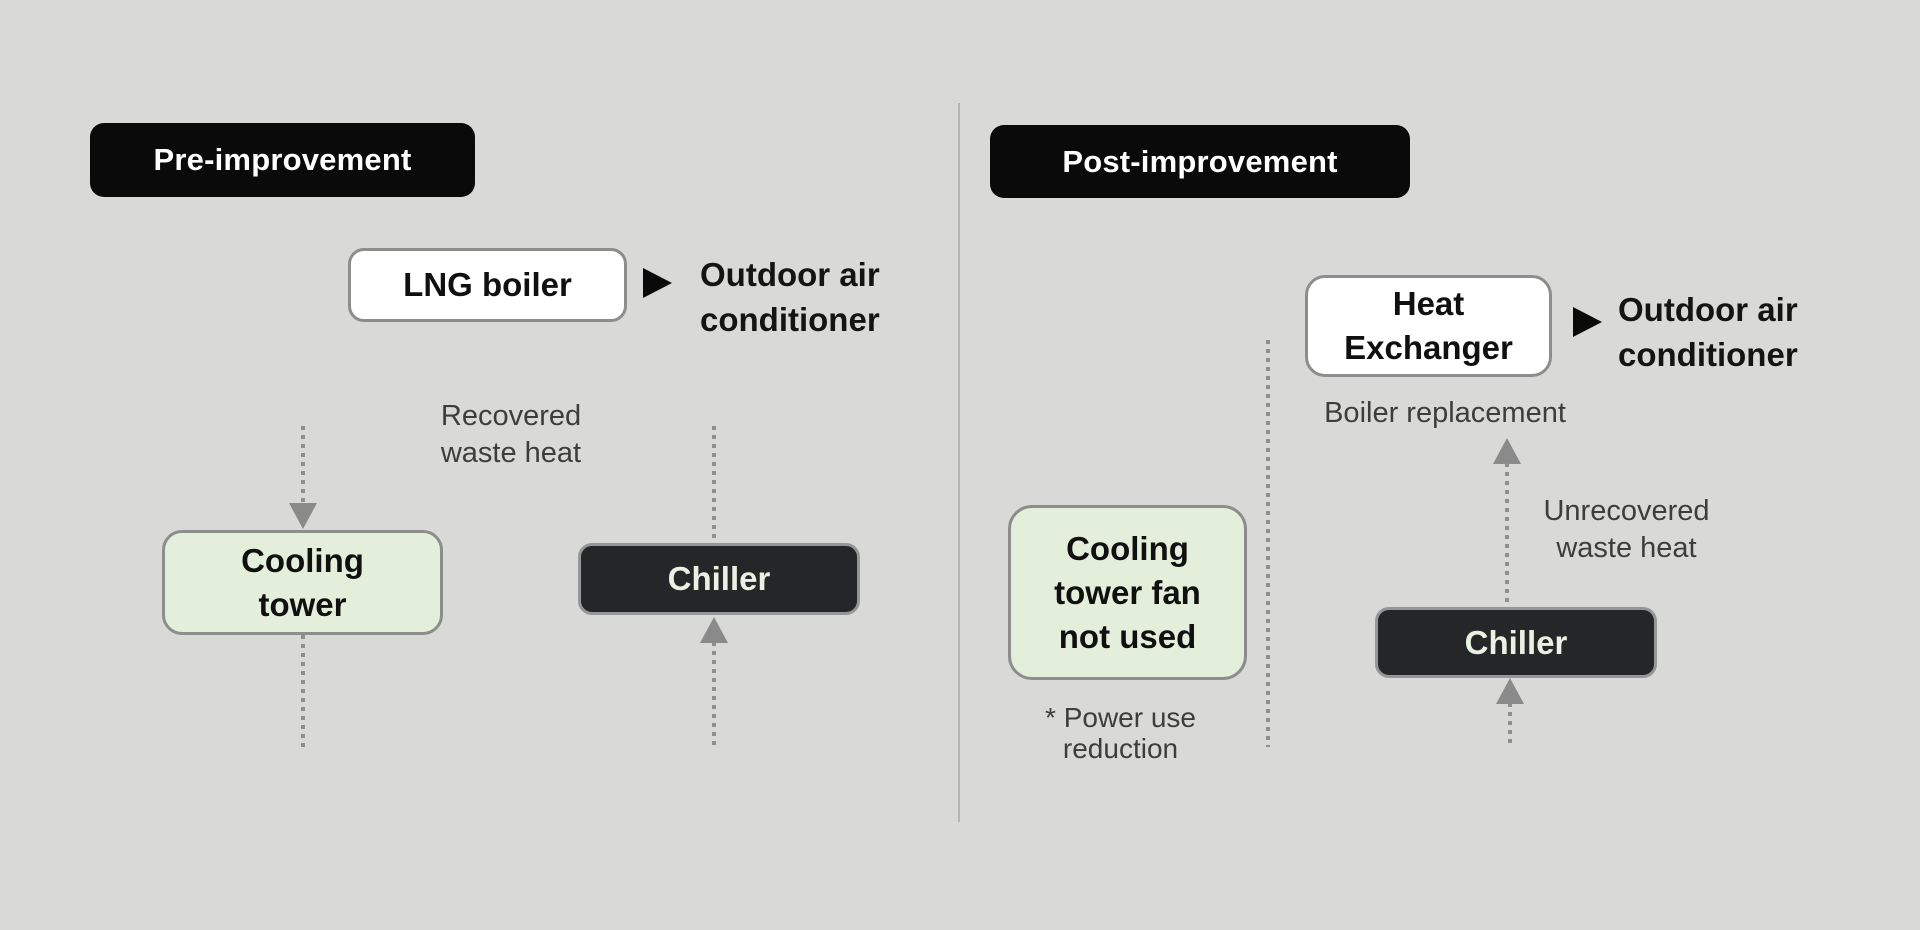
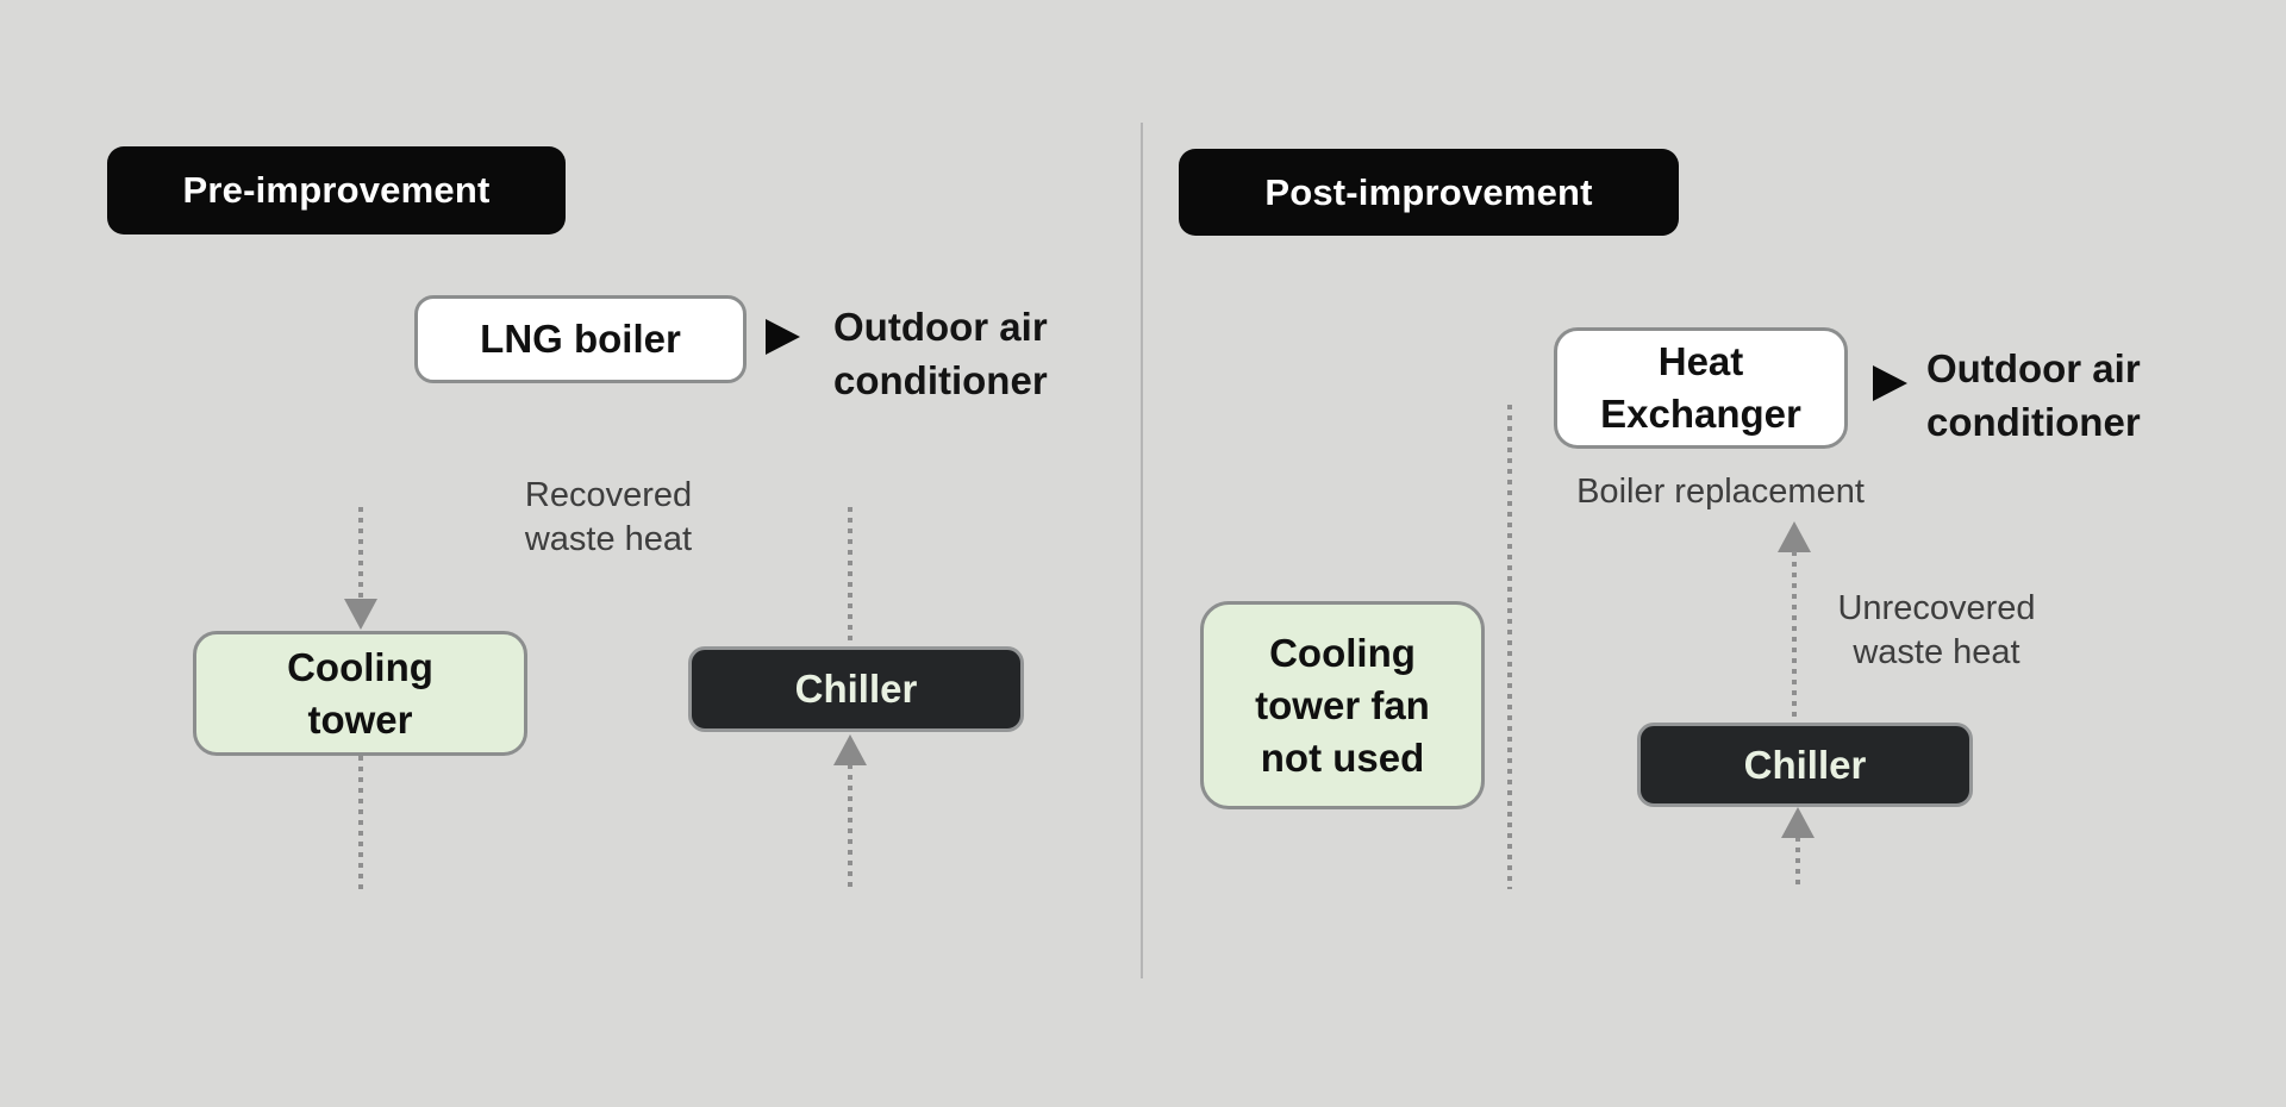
  Pre-improvement
  LNG boiler
  Outdoor air
  conditioner
  Recovered
  waste heat
  Cooling
  tower
  Chiller
  Post-improvement
  Heat
  Exchanger
  Outdoor air
  conditioner
  Boiler replacement
  Unrecovered
  waste heat
  Cooling
  tower fan
  not used
- * Power use
- reduction
  Chiller
